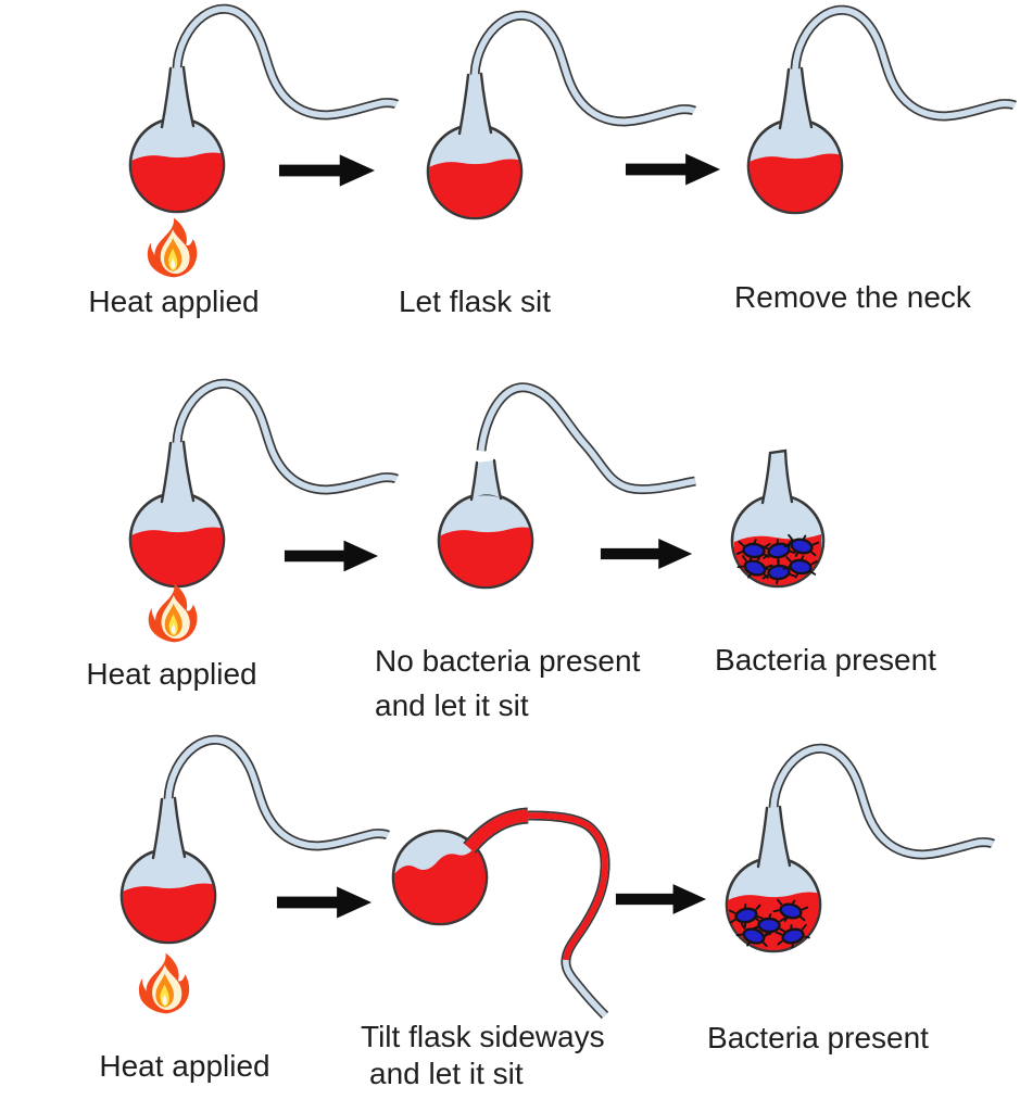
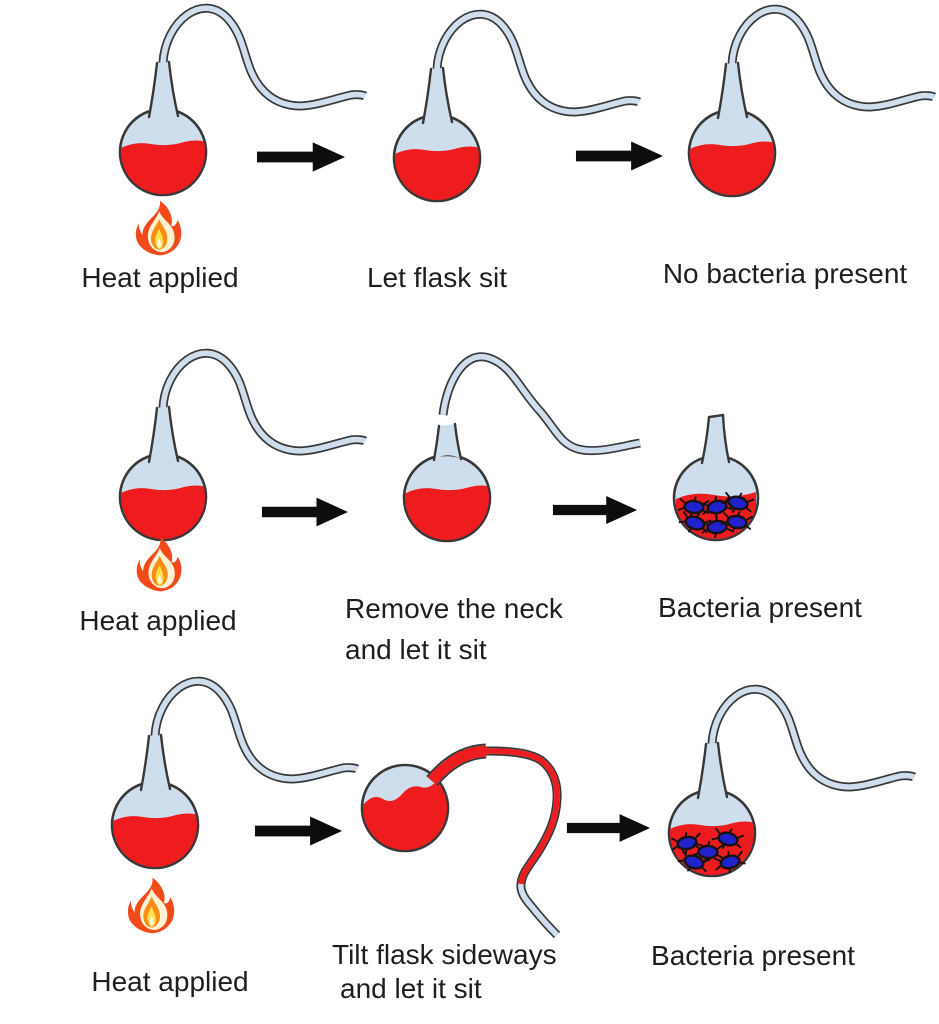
  Heat applied
  Let flask sit
- Remove the neck
+ No bacteria present
  Heat applied
- No bacteria present
+ Remove the neck
  and let it sit
  Bacteria present
  Heat applied
  Tilt flask sideways
  and let it sit
  Bacteria present
